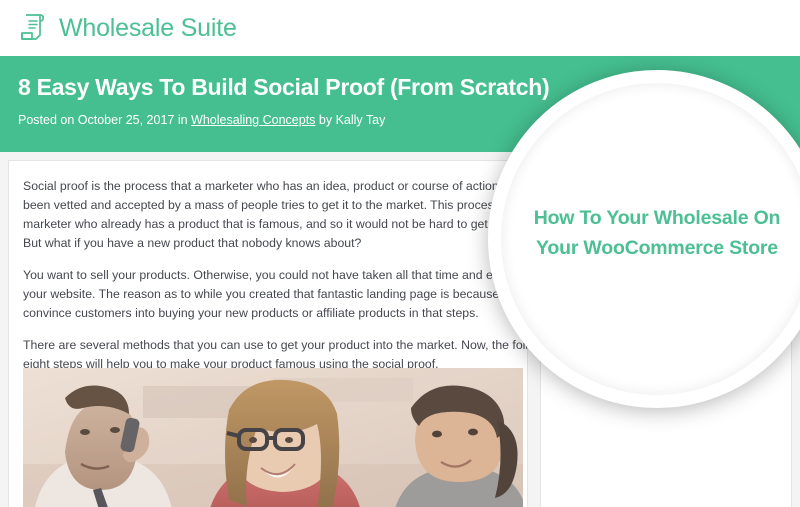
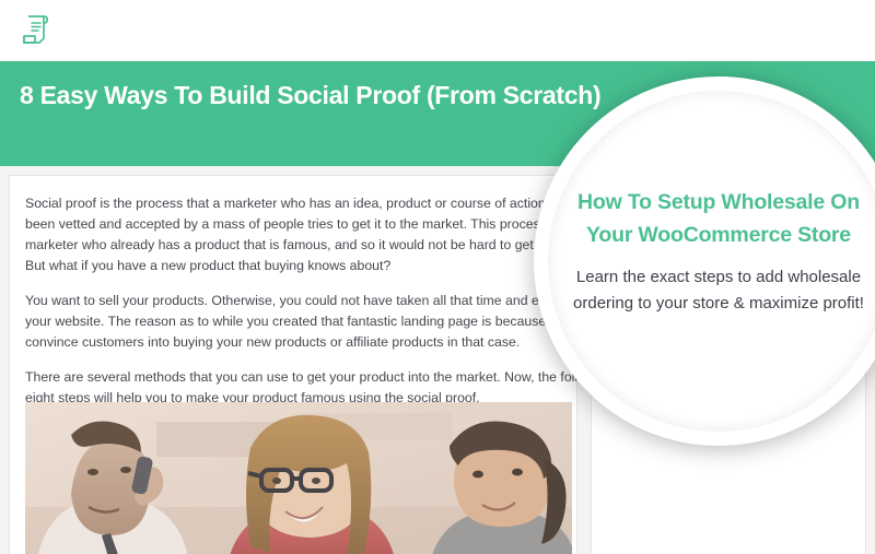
- Wholesale Suite
  8 Easy Ways To Build Social Proof (From Scratch)
- Posted on October 25, 2017 in Wholesaling Concepts by Kally Tay
  Social proof is the process that a marketer who has an idea, product or course of actio
  been vetted and accepted by a mass of people tries to get it to the market. This proce
  marketer who already has a product that is famous, and so it would not be hard to get
- But what if you have a new product that nobody knows about?
+ But what if you have a new product that buying knows about?
  You want to sell your products. Otherwise, you could not have taken all that time and e
  your website. The reason as to while you created that fantastic landing page is because
- convince customers into buying your new products or affiliate products in that steps.
+ convince customers into buying your new products or affiliate products in that case.
  There are several methods that you can use to get your product into the market. Now, the fol
  eight steps will help you to make your product famous using the social proof.
- How To Your Wholesale On Your WooCommerce Store
+ How To Setup Wholesale On Your WooCommerce Store
+ Learn the exact steps to add wholesale ordering to your store & maximize profit!
